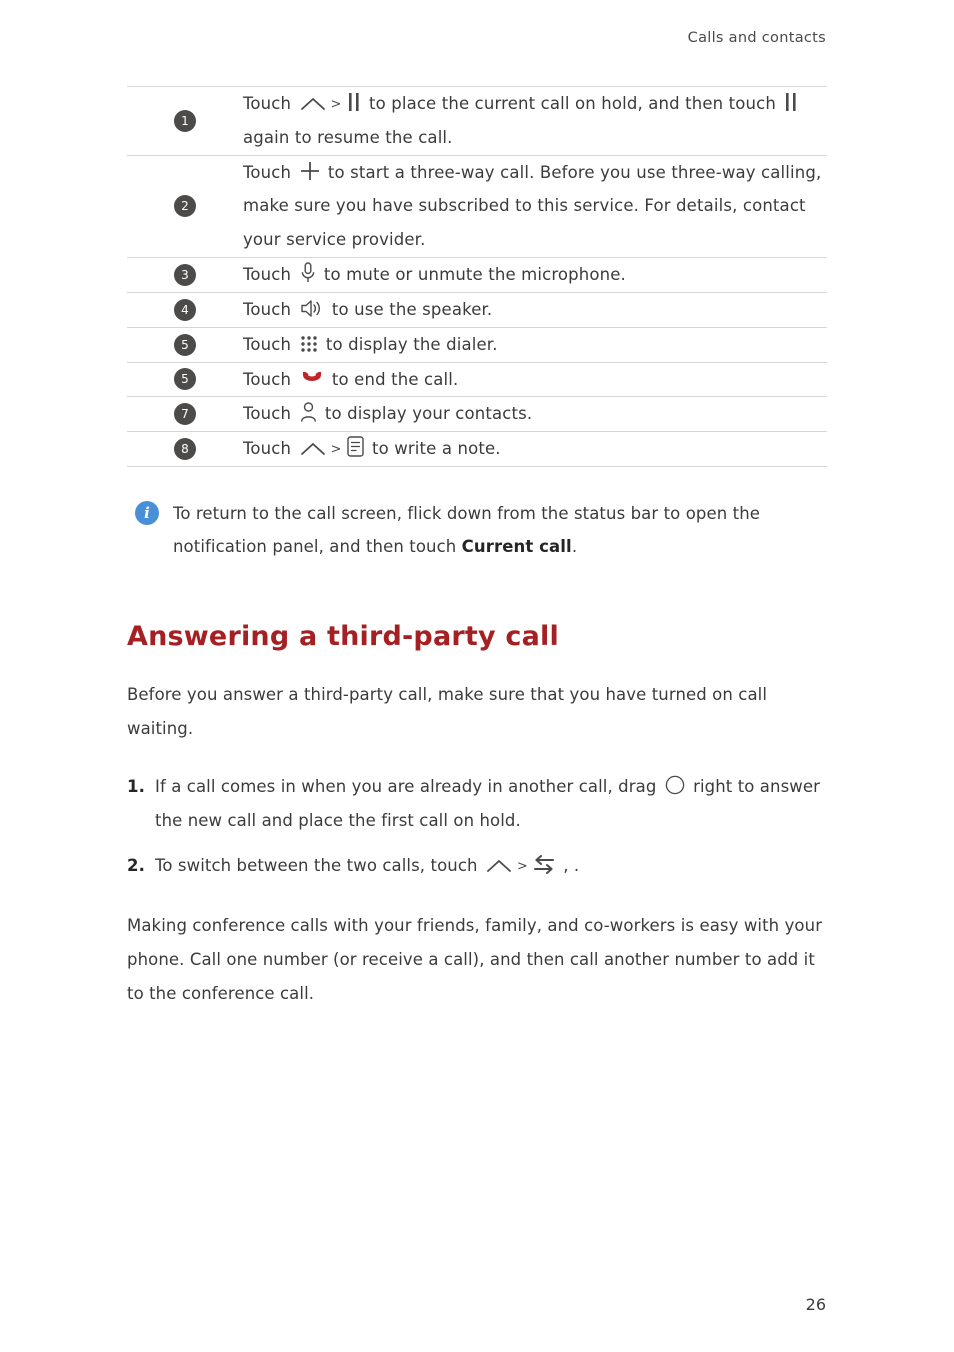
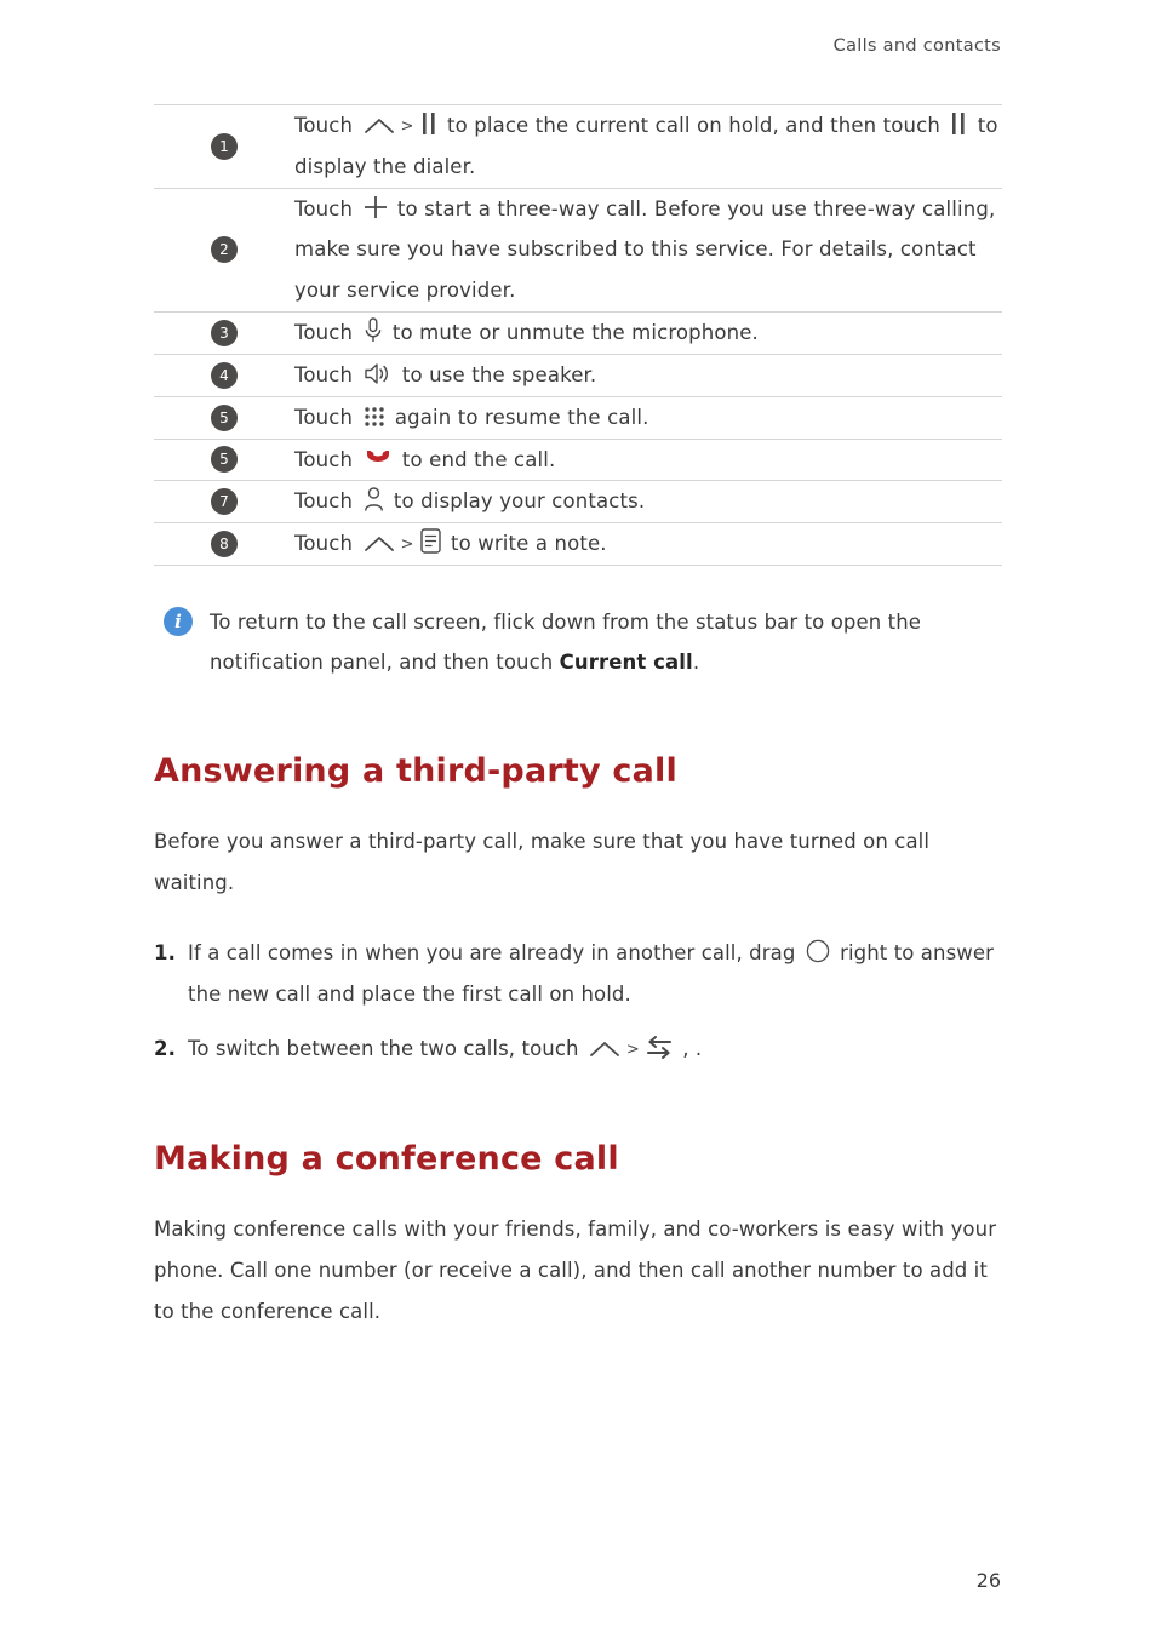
  Calls and contacts
- 1	Touch > to place the current call on hold, and then touch again to resume the call.
+ 1	Touch > to place the current call on hold, and then touch to display the dialer.
  2	Touch to start a three-way call. Before you use three-way calling, make sure you have subscribed to this service. For details, contact your service provider.
  3	Touch to mute or unmute the microphone.
  4	Touch to use the speaker.
- 5	Touch to display the dialer.
+ 5	Touch again to resume the call.
  5	Touch to end the call.
  7	Touch to display your contacts.
  8	Touch > to write a note.
  i
  To return to the call screen, flick down from the status bar to open the notification panel, and then touch Current call.
  Answering a third-party call
  Before you answer a third-party call, make sure that you have turned on call waiting.
  1.
  If a call comes in when you are already in another call, drag right to answer the new call and place the first call on hold.
  2.
  To switch between the two calls, touch > , .
+ Making a conference call
  Making conference calls with your friends, family, and co-workers is easy with your phone. Call one number (or receive a call), and then call another number to add it to the conference call.
  26
